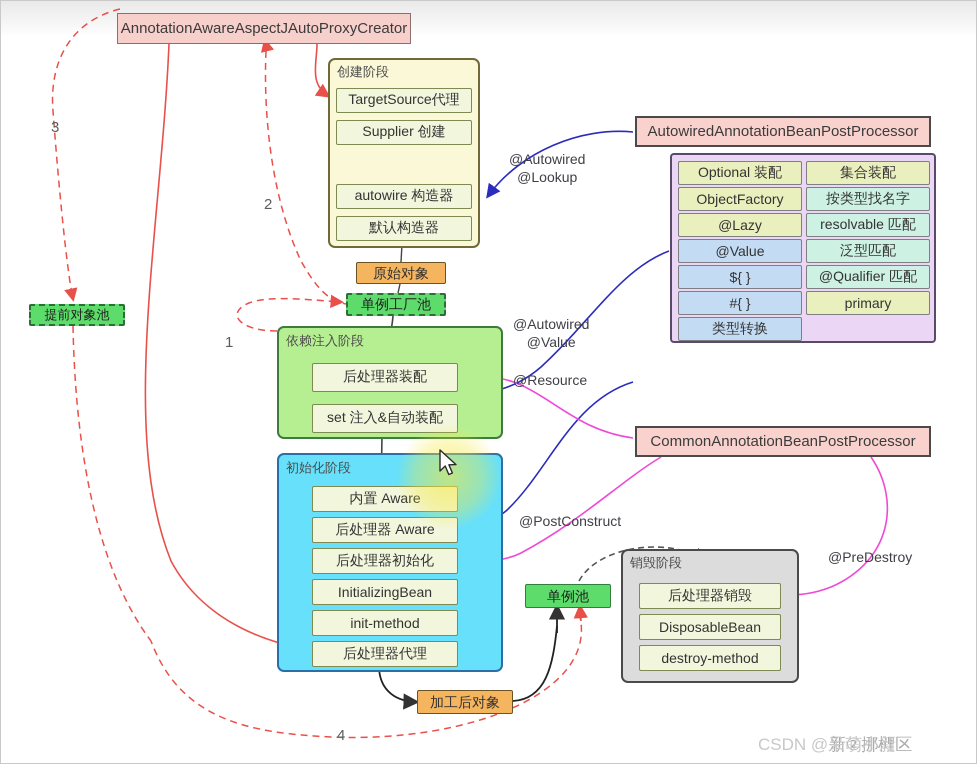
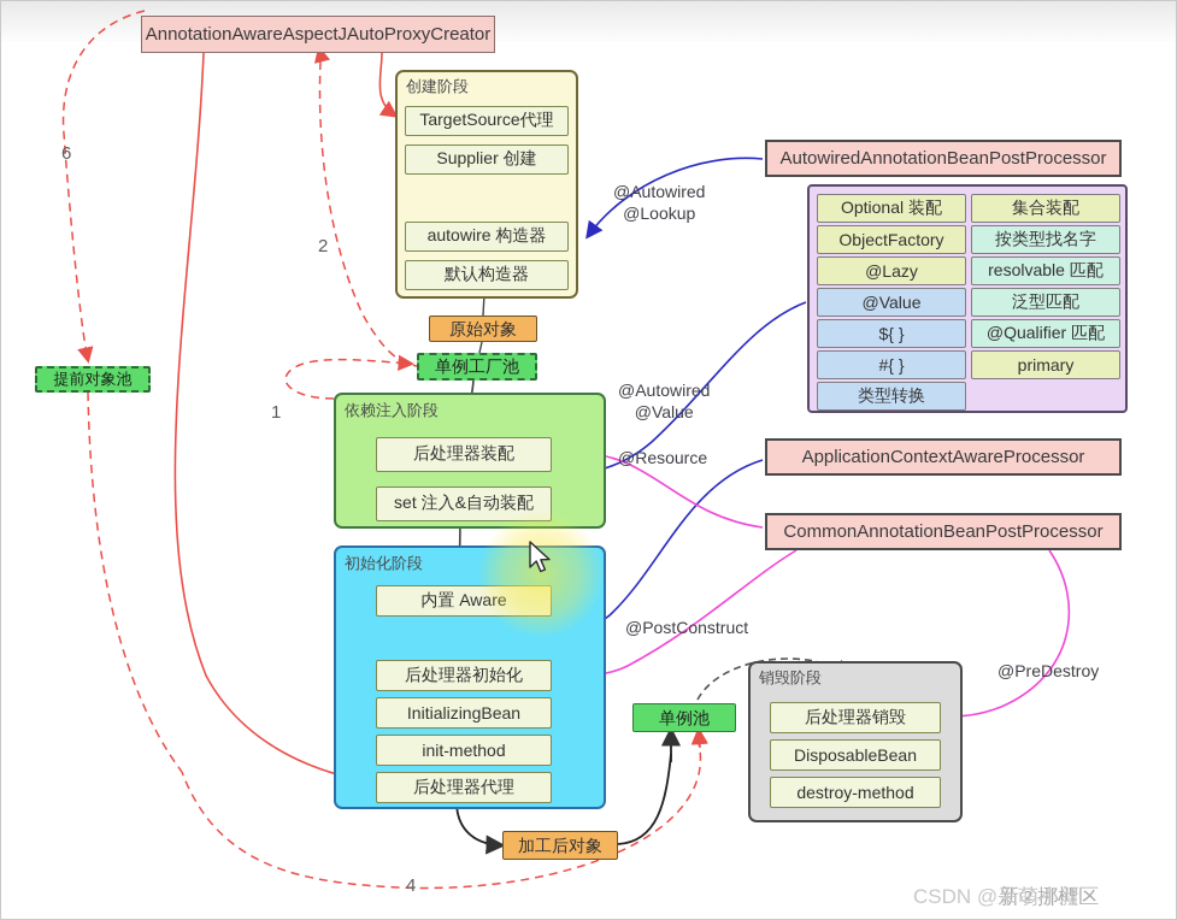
  AnnotationAwareAspectJAutoProxyCreator
  创建阶段
  TargetSource代理
  Supplier 创建
  autowire 构造器
  默认构造器
  原始对象
  单例工厂池
  提前对象池
  依赖注入阶段
  后处理器装配
  set 注入&自动装配
  初始化阶段
- 后处理器 Aware
  后处理器初始化
  InitializingBean
  init-method
  后处理器代理
  加工后对象
  单例池
  销毁阶段
  后处理器销毁
  DisposableBean
  destroy-method
  AutowiredAnnotationBeanPostProcessor
+ ApplicationContextAwareProcessor
  CommonAnnotationBeanPostProcessor
  Optional 装配
  ObjectFactory
  @Lazy
  @Value
  ${ }
  #{ }
  类型转换
  集合装配
  按类型找名字
  resolvable 匹配
  泛型匹配
  @Qualifier 匹配
  primary
  @Autowired
  @Lookup
  @Autowired
  @Value
  @Resource
  @PostConstruct
  @PreDestroy
- 3
+ 6
  2
  1
  4
  新②挪榸区
  CSDN @呆萌小新
